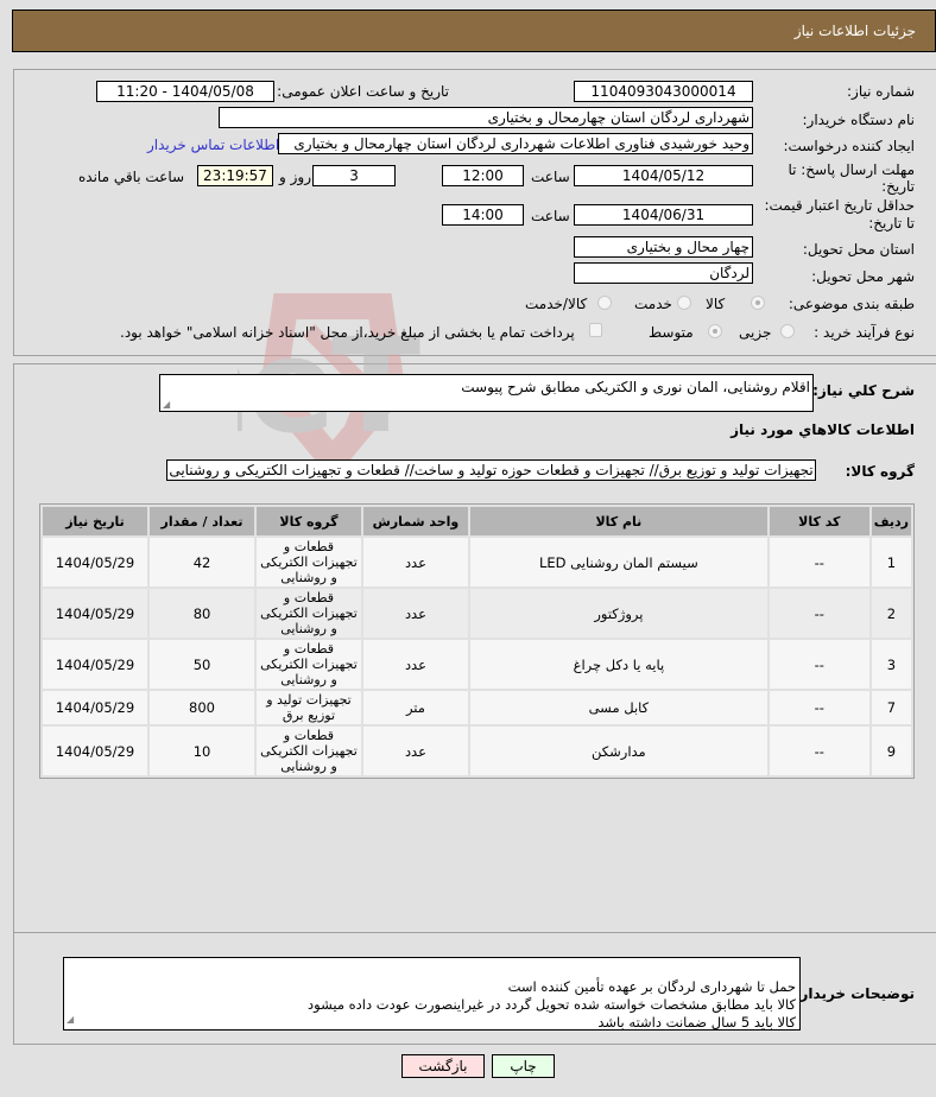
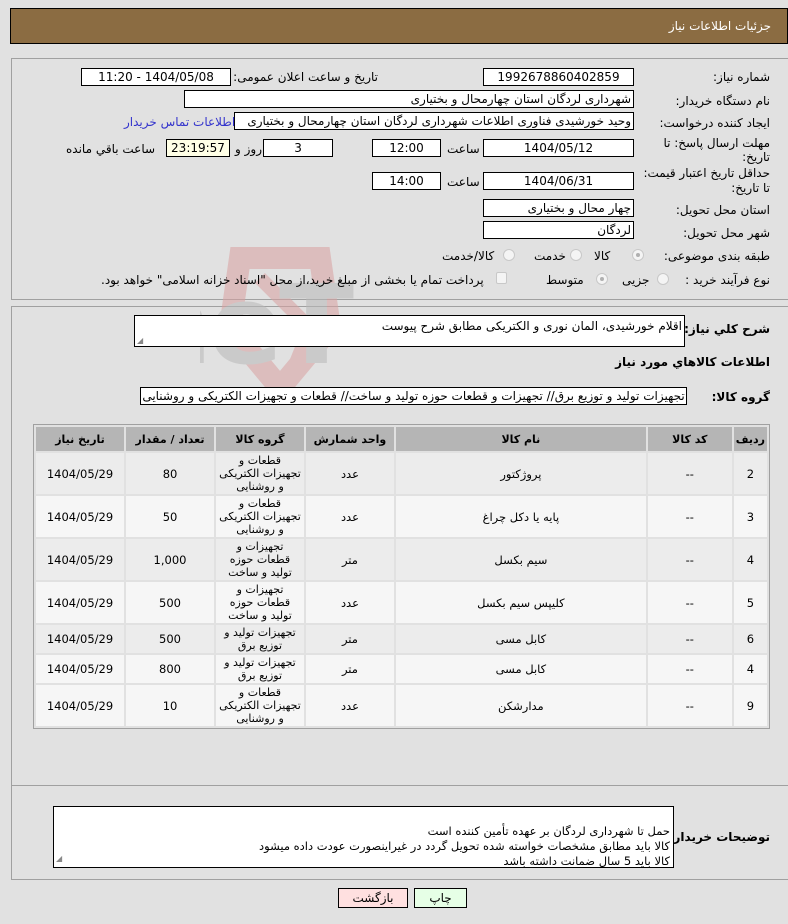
  جزئیات اطلاعات نیاز
  شماره نیاز:
- 1104093043000014
+ 1992678860402859
  تاریخ و ساعت اعلان عمومی:
  1404/05/08 - 11:20
  نام دستگاه خریدار:
  شهرداری لردگان استان چهارمحال و بختیاری
  ایجاد کننده درخواست:
  وحید خورشیدی فناوری اطلاعات شهرداری لردگان استان چهارمحال و بختیاری
  اطلاعات تماس خریدار
  مهلت ارسال پاسخ: تا
  تاریخ:
  1404/05/12
  ساعت
  12:00
  3
  روز و
  23:19:57
  ساعت باقي مانده
  حداقل تاریخ اعتبار قیمت:
  تا تاریخ:
  1404/06/31
  ساعت
  14:00
  استان محل تحویل:
  چهار محال و بختیاری
  شهر محل تحویل:
  لردگان
  طبقه بندی موضوعی:
  کالا
  خدمت
  کالا/خدمت
  نوع فرآیند خرید :
  جزیی
  متوسط
  پرداخت تمام یا بخشی از مبلغ خرید،از محل "اسناد خزانه اسلامی" خواهد بود.
  شرح کلي نیاز:
- اقلام روشنایی، المان نوری و الکتریکی مطابق شرح پیوست
+ اقلام خورشیدی، المان نوری و الکتریکی مطابق شرح پیوست
  ◢
  اطلاعات کالاهاي مورد نیاز
  گروه کالا:
  تجهیزات تولید و توزیع برق// تجهیزات و قطعات حوزه تولید و ساخت// قطعات و تجهیزات الکتریکی و روشنایی
  ردیف	کد کالا	نام کالا	واحد شمارش	گروه کالا	تعداد / مقدار	تاریخ نیاز
- 1	--	سیستم المان روشنایی LED	عدد	قطعات و تجهیزات الکتریکی و روشنایی	42	1404/05/29
  2	--	پروژکتور	عدد	قطعات و تجهیزات الکتریکی و روشنایی	80	1404/05/29
  3	--	پایه یا دکل چراغ	عدد	قطعات و تجهیزات الکتریکی و روشنایی	50	1404/05/29
+ 4	--	سیم بکسل	متر	تجهیزات و قطعات حوزه تولید و ساخت	1,000	1404/05/29
+ 5	--	کلیپس سیم بکسل	عدد	تجهیزات و قطعات حوزه تولید و ساخت	500	1404/05/29
+ 6	--	کابل مسی	متر	تجهیزات تولید و توزیع برق	500	1404/05/29
- 7	--	کابل مسی	متر	تجهیزات تولید و توزیع برق	800	1404/05/29
+ 4	--	کابل مسی	متر	تجهیزات تولید و توزیع برق	800	1404/05/29
  9	--	مدارشکن	عدد	قطعات و تجهیزات الکتریکی و روشنایی	10	1404/05/29
  توضیحات خریدار
  حمل تا شهرداری لردگان بر عهده تأمین کننده است
  کالا باید مطابق مشخصات خواسته شده تحویل گردد در غیراینصورت عودت داده میشود
  کالا باید 5 سال ضمانت داشته باشد
  ◢
  چاپ
  بازگشت
